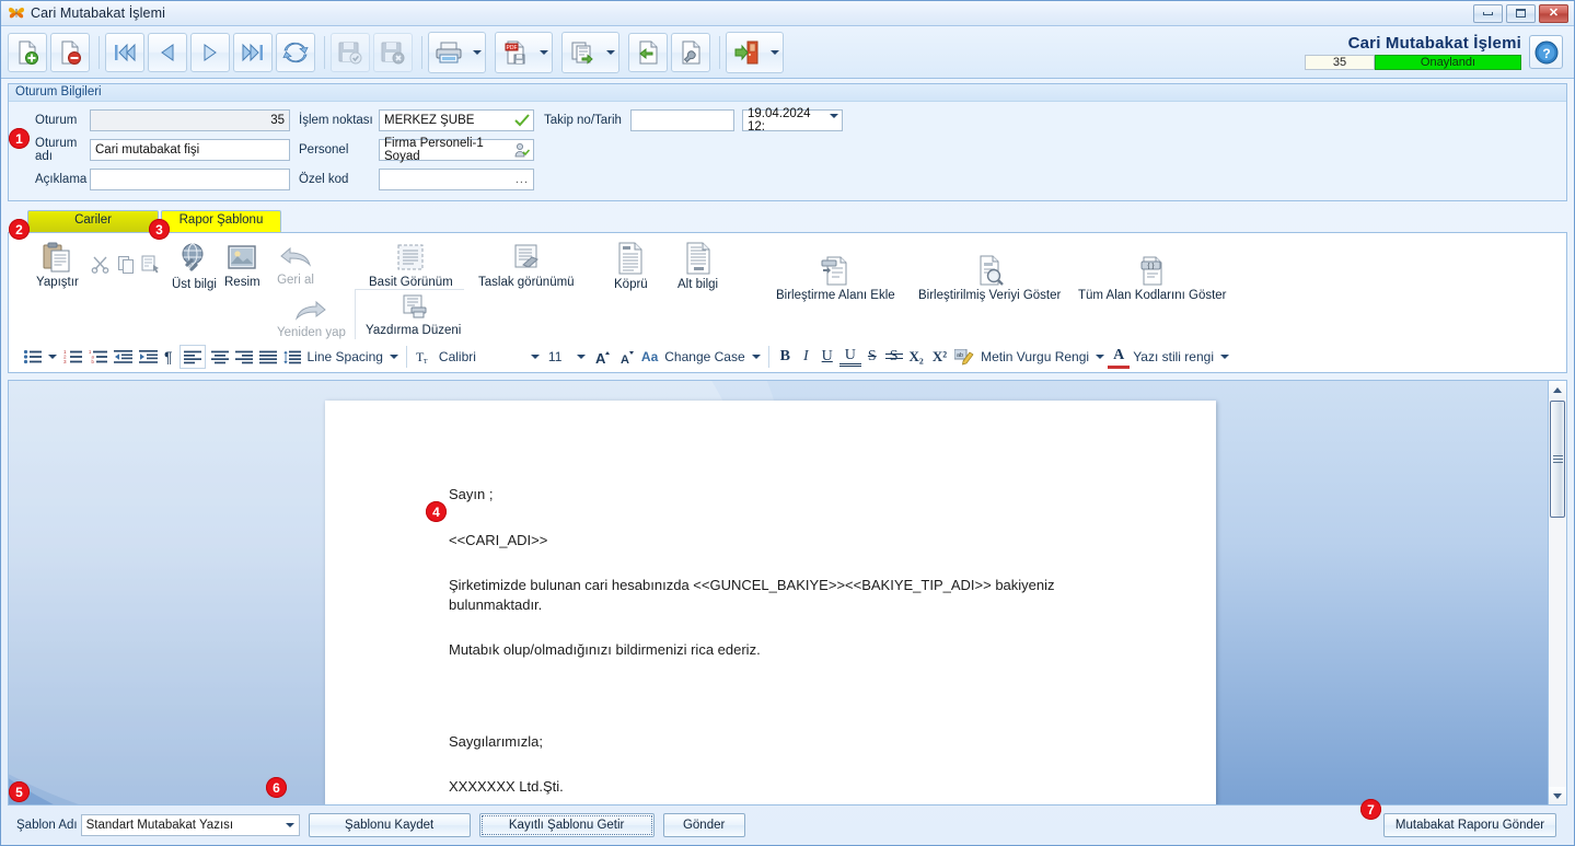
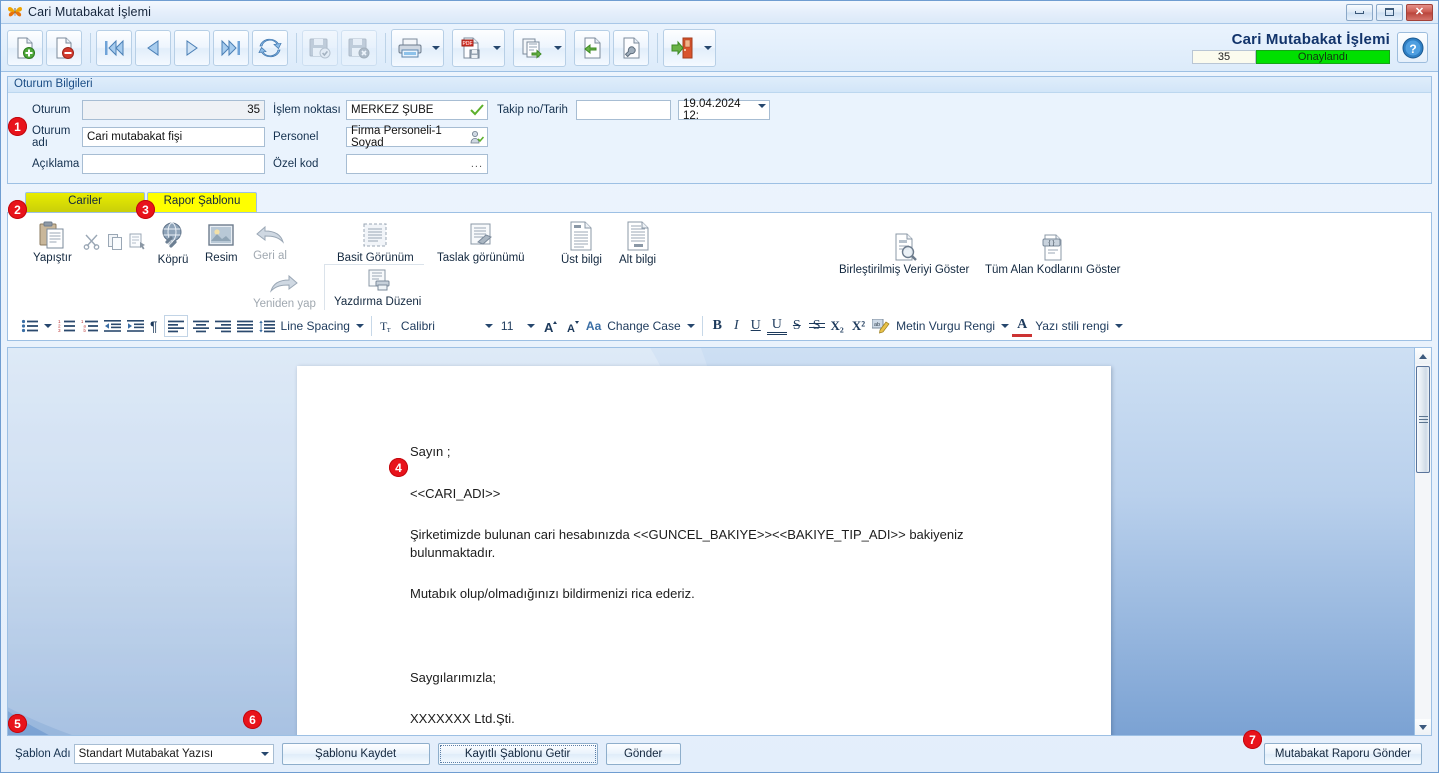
  Cari Mutabakat İşlemi
  ✕
  Cari Mutabakat İşlemi
  35
  Onaylandı
  ?
  Oturum Bilgileri
  Oturum
  35
  İşlem noktası
  MERKEZ ŞUBE
  Takip no/Tarih
  19.04.2024 12:
  Oturum adı
  Cari mutabakat fişi
  Personel
  Firma Personeli-1 Soyad
  Açıklama
  Özel kod
  ...
  Cariler
  Rapor Şablonu
  Yapıştır
- Üst bilgi
+ Köprü
  Resim
  Geri al
  Yeniden yap
  Basit Görünüm
  Taslak görünümü
  Yazdırma Düzeni
- Köprü
+ Üst bilgi
  Alt bilgi
- Birleştirme Alanı Ekle
  Birleştirilmiş Veriyi Göster
  Tüm Alan Kodlarını Göster
  ¶
  Line Spacing
  T
  ᴛ
  Calibri
  11
  A
  A
  Aa
  Change Case
  B
  I
  U
  U
  S
  S
  X₂
  X²
  Metin Vurgu Rengi
  A
  Yazı stili rengi
  Sayın ;
  <<CARI_ADI>>
  Şirketimizde bulunan cari hesabınızda <<GUNCEL_BAKIYE>><<BAKIYE_TIP_ADI>> bakiyeniz bulunmaktadır.
  Mutabık olup/olmadığınızı bildirmenizi rica ederiz.
  Saygılarımızla;
  XXXXXXX Ltd.Şti.
  Şablon Adı
  Standart Mutabakat Yazısı
  Şablonu Kaydet
  Kayıtlı Şablonu Getir
  Gönder
  Mutabakat Raporu Gönder
  1
  2
  3
  4
  5
  6
  7
